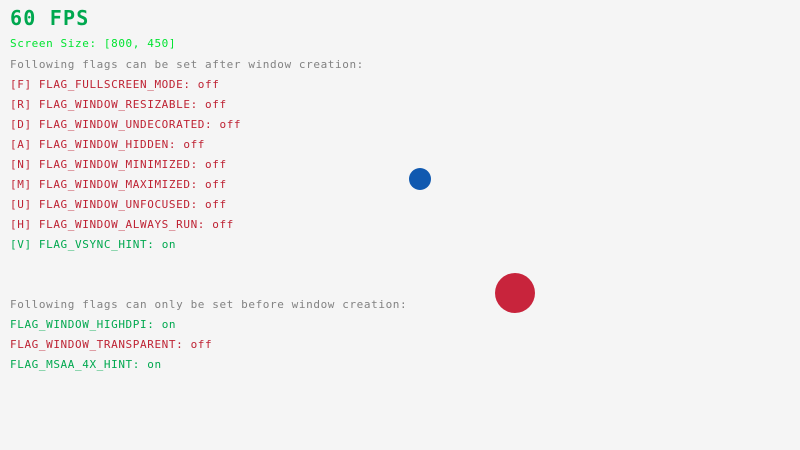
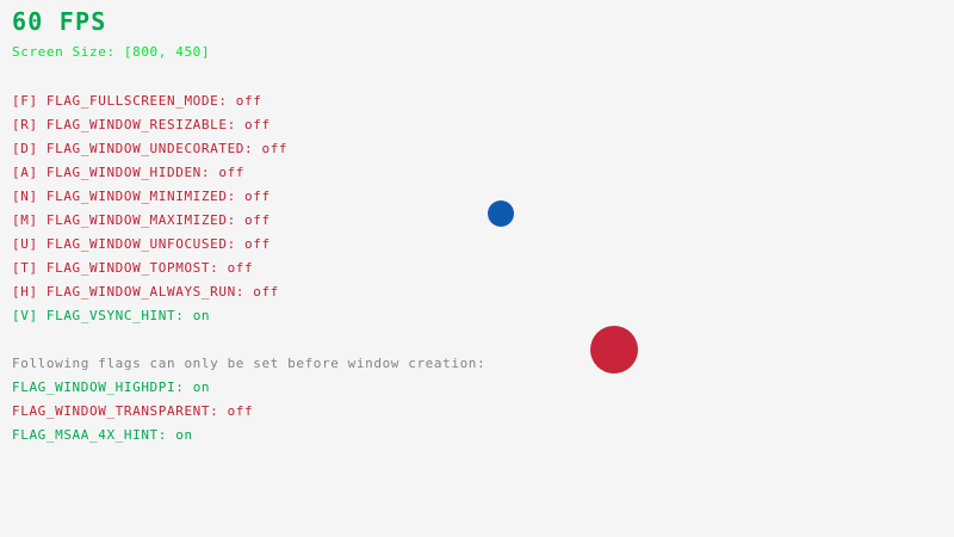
  60 FPS
  Screen Size: [800, 450]
- Following flags can be set after window creation:
  [F] FLAG_FULLSCREEN_MODE: off
  [R] FLAG_WINDOW_RESIZABLE: off
  [D] FLAG_WINDOW_UNDECORATED: off
  [A] FLAG_WINDOW_HIDDEN: off
  [N] FLAG_WINDOW_MINIMIZED: off
  [M] FLAG_WINDOW_MAXIMIZED: off
  [U] FLAG_WINDOW_UNFOCUSED: off
+ [T] FLAG_WINDOW_TOPMOST: off
  [H] FLAG_WINDOW_ALWAYS_RUN: off
  [V] FLAG_VSYNC_HINT: on
  Following flags can only be set before window creation:
  FLAG_WINDOW_HIGHDPI: on
  FLAG_WINDOW_TRANSPARENT: off
  FLAG_MSAA_4X_HINT: on
